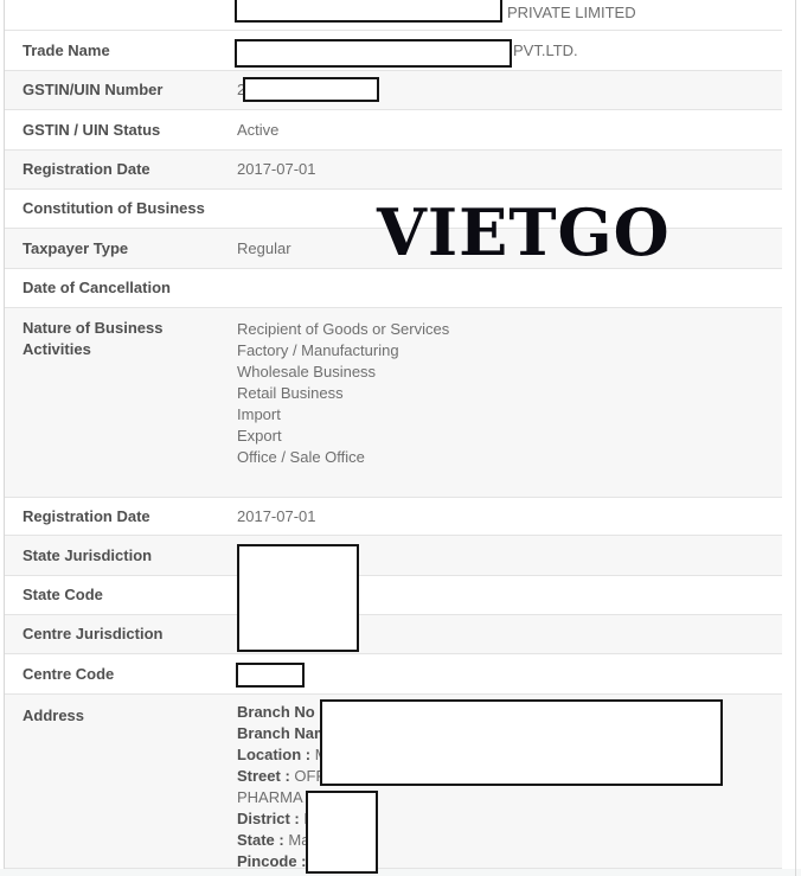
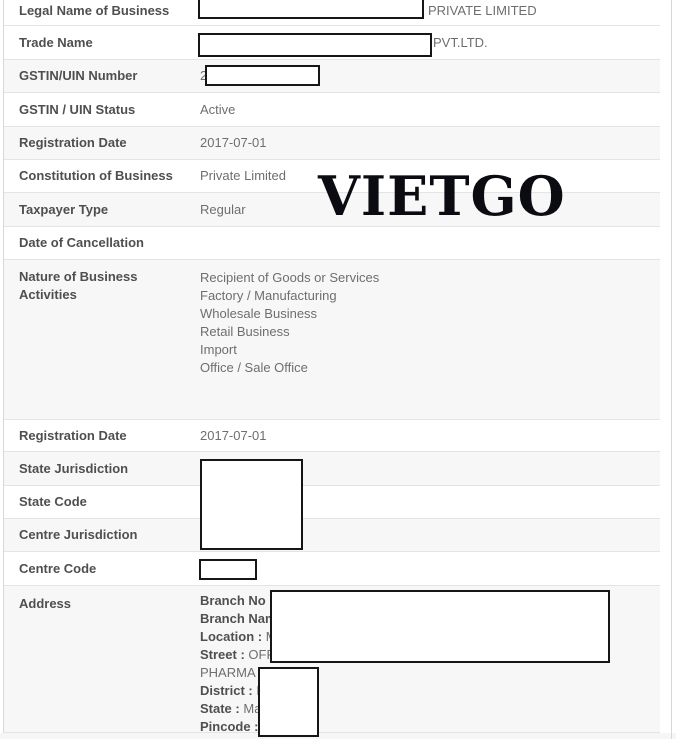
+ Legal Name of Business
  PRIVATE LIMITED
  Trade Name
  PVT.LTD.
  GSTIN/UIN Number
  2
  GSTIN / UIN Status
  Active
  Registration Date
  2017-07-01
  Constitution of Business
+ Private Limited
  Taxpayer Type
  Regular
  Date of Cancellation
  Nature of Business Activities
  Recipient of Goods or Services
  Factory / Manufacturing
  Wholesale Business
  Retail Business
  Import
- Export
  Office / Sale Office
  Registration Date
  2017-07-01
  State Jurisdiction
  State Code
  Centre Jurisdiction
  Centre Code
  Address
  Branch No
  Branch Na
  Location :
  Street : OF
  PHARMA
  District :
  State : M
  Pincode :
  VIETGO
